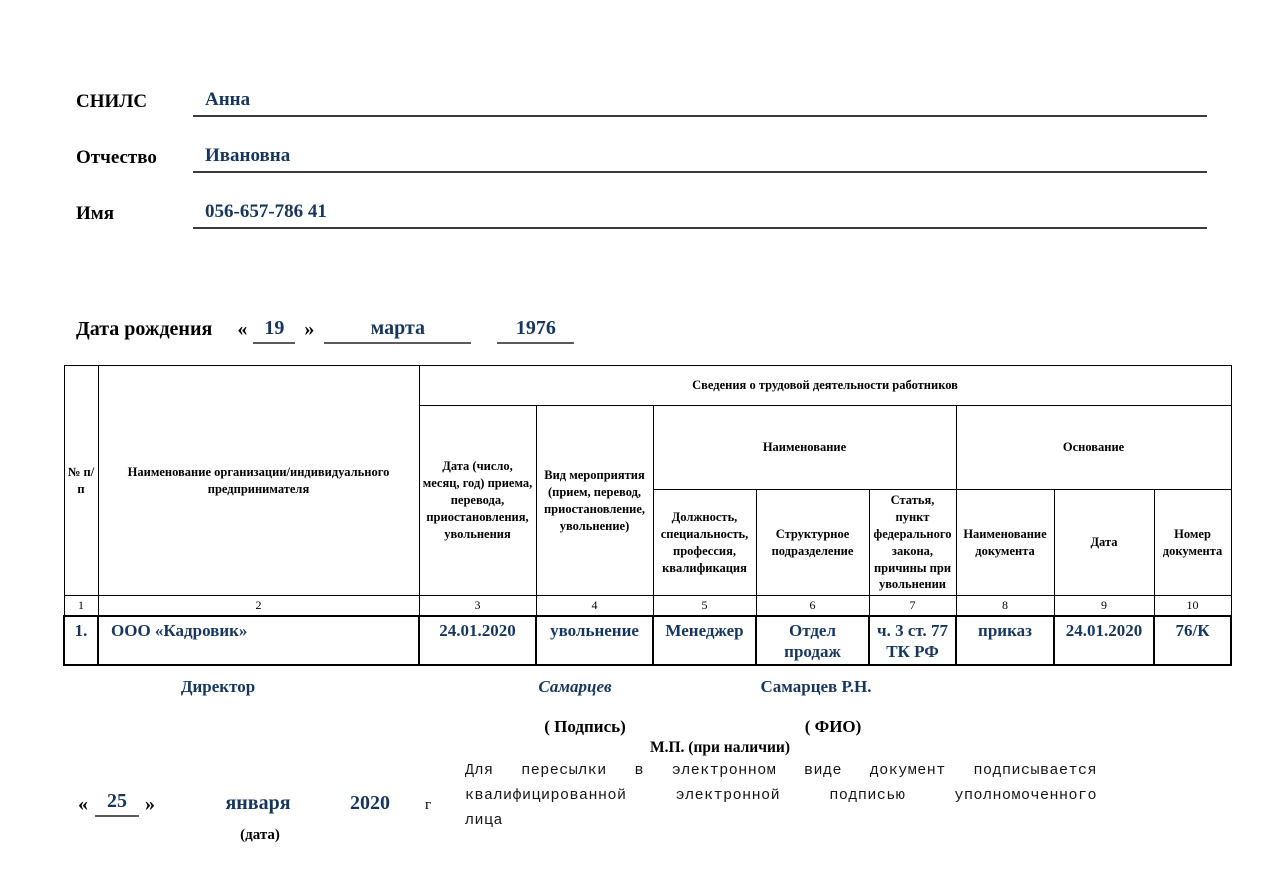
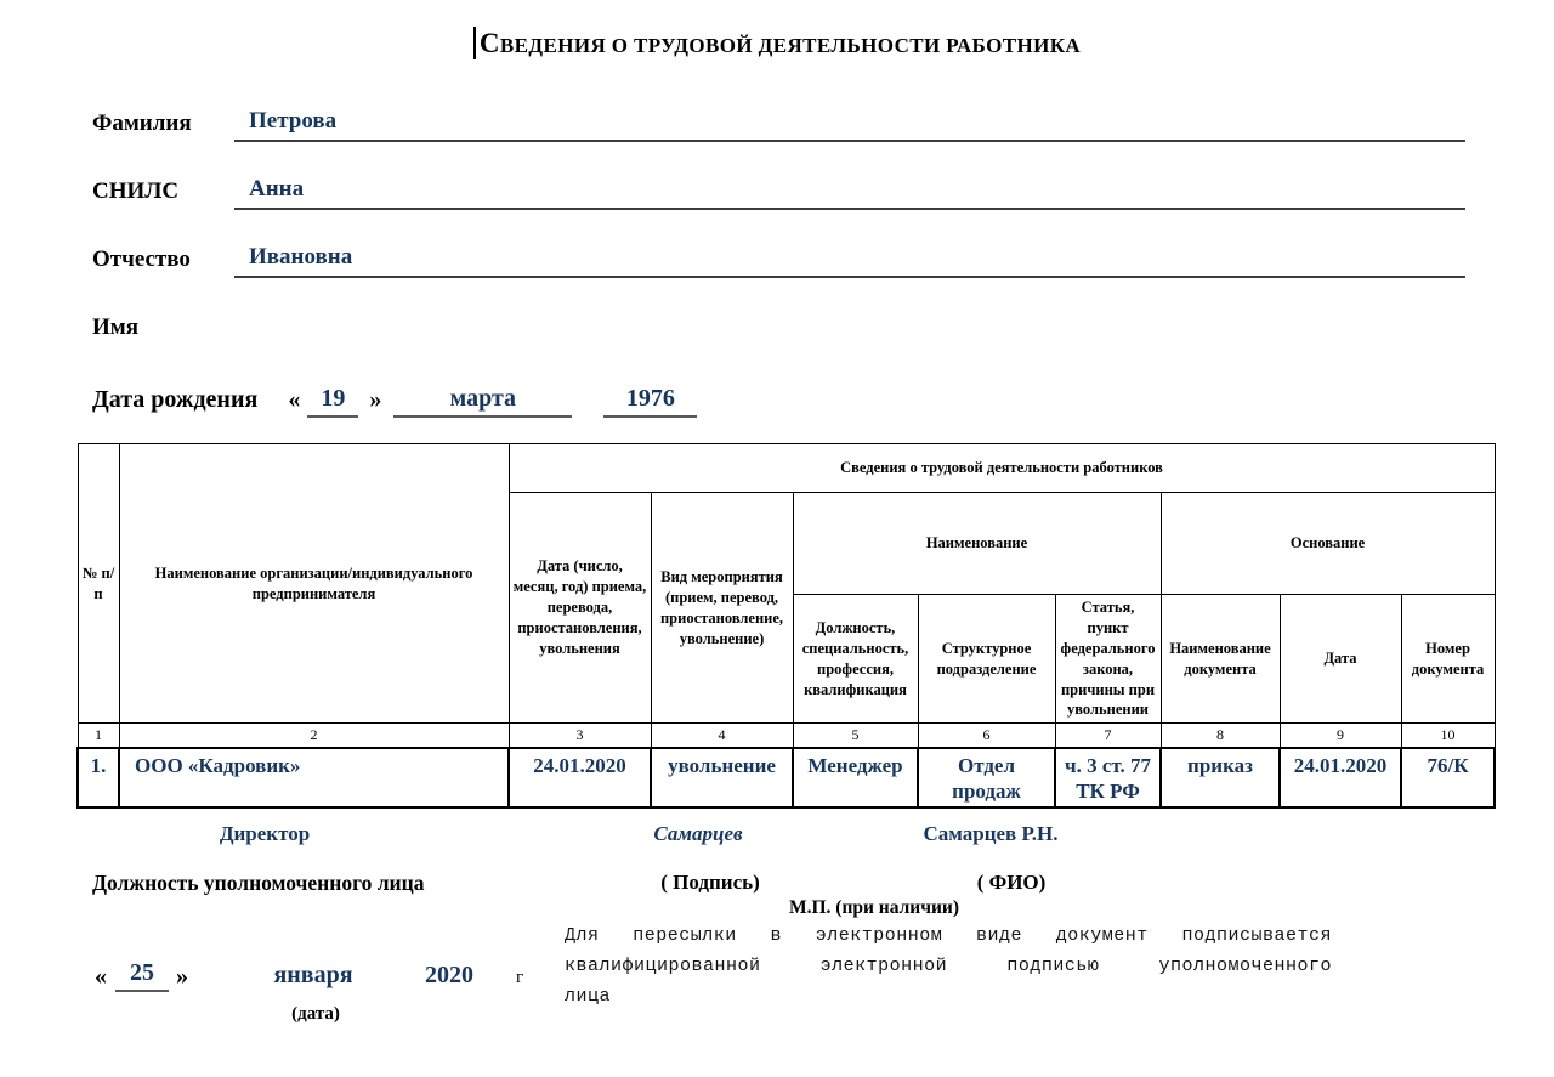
+ СВЕДЕНИЯ О ТРУДОВОЙ ДЕЯТЕЛЬНОСТИ РАБОТНИКА
+ Фамилия
+ Петрова
  СНИЛС
  Анна
  Отчество
  Ивановна
  Имя
- 056-657-786 41
  Дата рождения
  «
  19
  »
  марта
  1976
  № п/п	Наименование организации/индивидуального предпринимателя	Сведения о трудовой деятельности работников
  Дата (число, месяц, год) приема, перевода, приостановления, увольнения	Вид мероприятия (прием, перевод, приостановление, увольнение)	Наименование	Основание
  Должность, специальность, профессия, квалификация	Структурное подразделение	Статья, пункт федерального закона, причины при увольнении	Наименование документа	Дата	Номер документа
  1	2	3	4	5	6	7	8	9	10
  1.	ООО «Кадровик»	24.01.2020	увольнение	Менеджер	Отдел продаж	ч. 3 ст. 77 ТК РФ	приказ	24.01.2020	76/К
  Директор
  Самарцев
  Самарцев Р.Н.
+ Должность уполномоченного лица
  ( Подпись)
  ( ФИО)
  М.П. (при наличии)
  Для пересылки в электронном виде документ подписывается
  квалифицированной электронной подписью уполномоченного
  лица
  «
  25
  »
  января
  2020
  г
  (дата)
